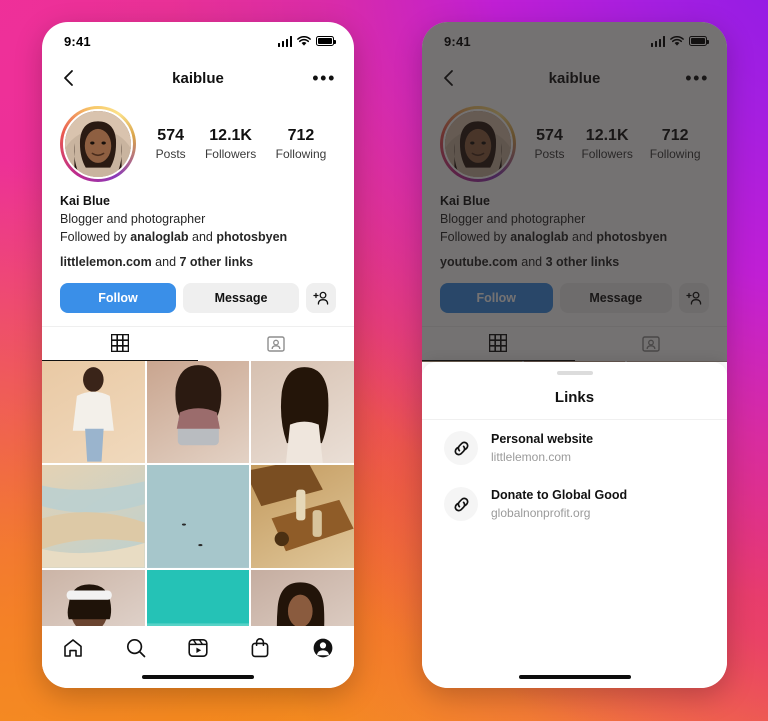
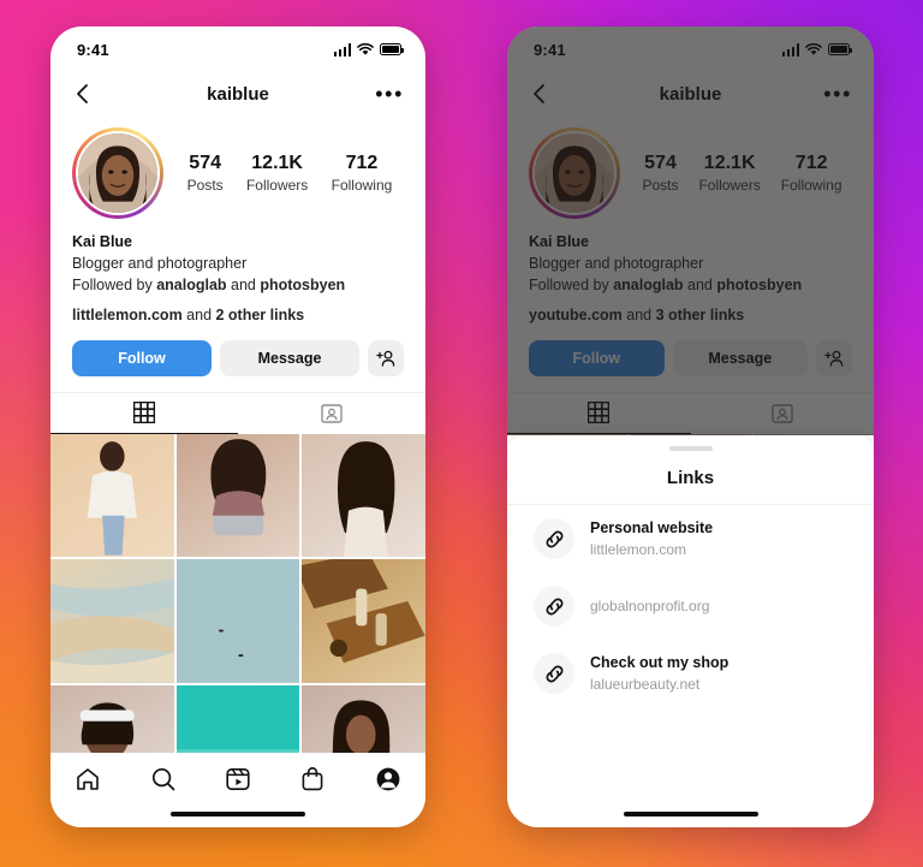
  9:41
  kaiblue
  •••
  574
  Posts
  12.1K
  Followers
  712
  Following
  Kai Blue
  Blogger and photographer
  Followed by analoglab and photosbyen
- littlelemon.com and 7 other links
+ littlelemon.com and 2 other links
  Follow
  Message
  9:41
  kaiblue
  •••
  574
  Posts
  12.1K
  Followers
  712
  Following
  Kai Blue
  Blogger and photographer
  Followed by analoglab and photosbyen
  youtube.com and 3 other links
  Follow
  Message
  Links
  Personal website
  littlelemon.com
- Donate to Global Good
  globalnonprofit.org
+ Check out my shop
+ lalueurbeauty.net
